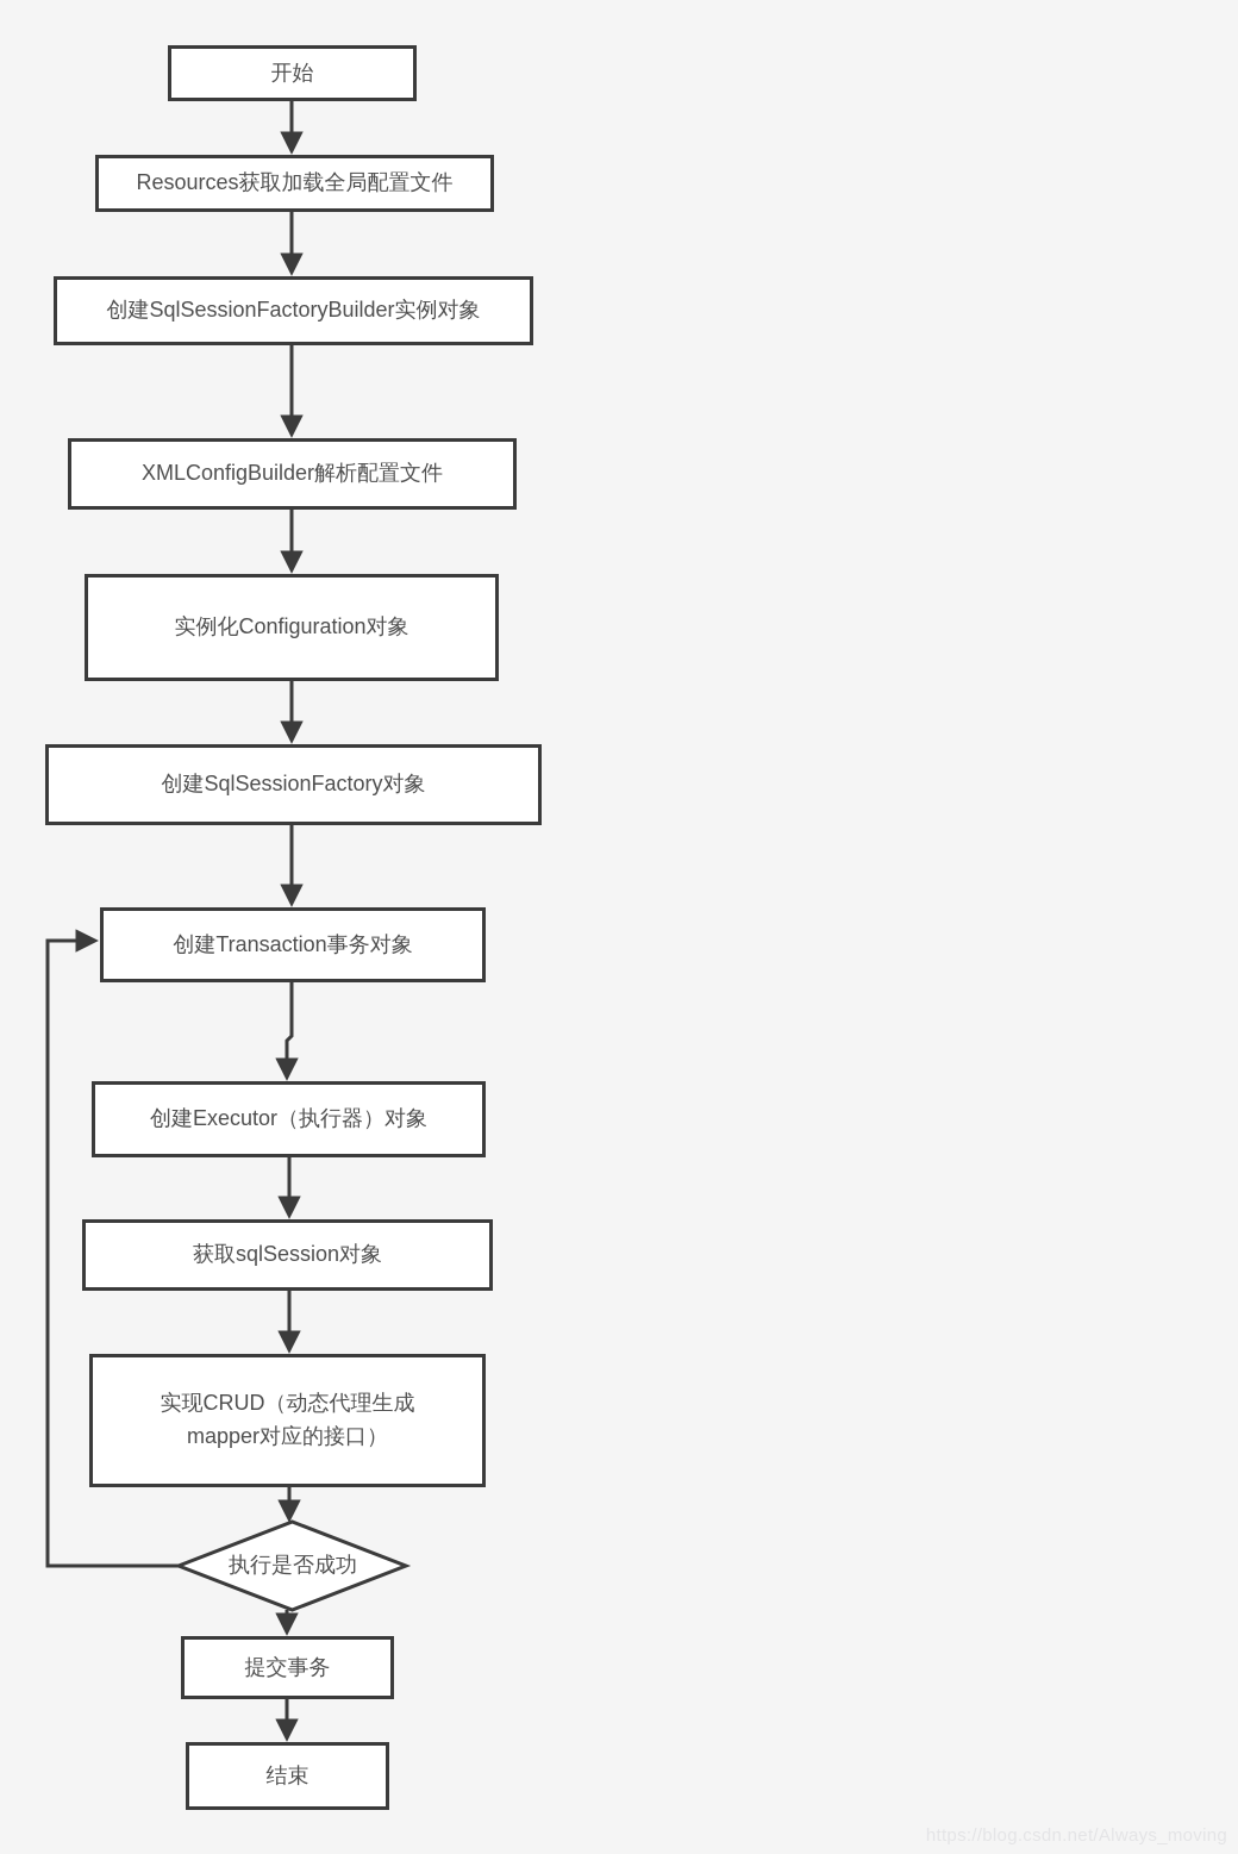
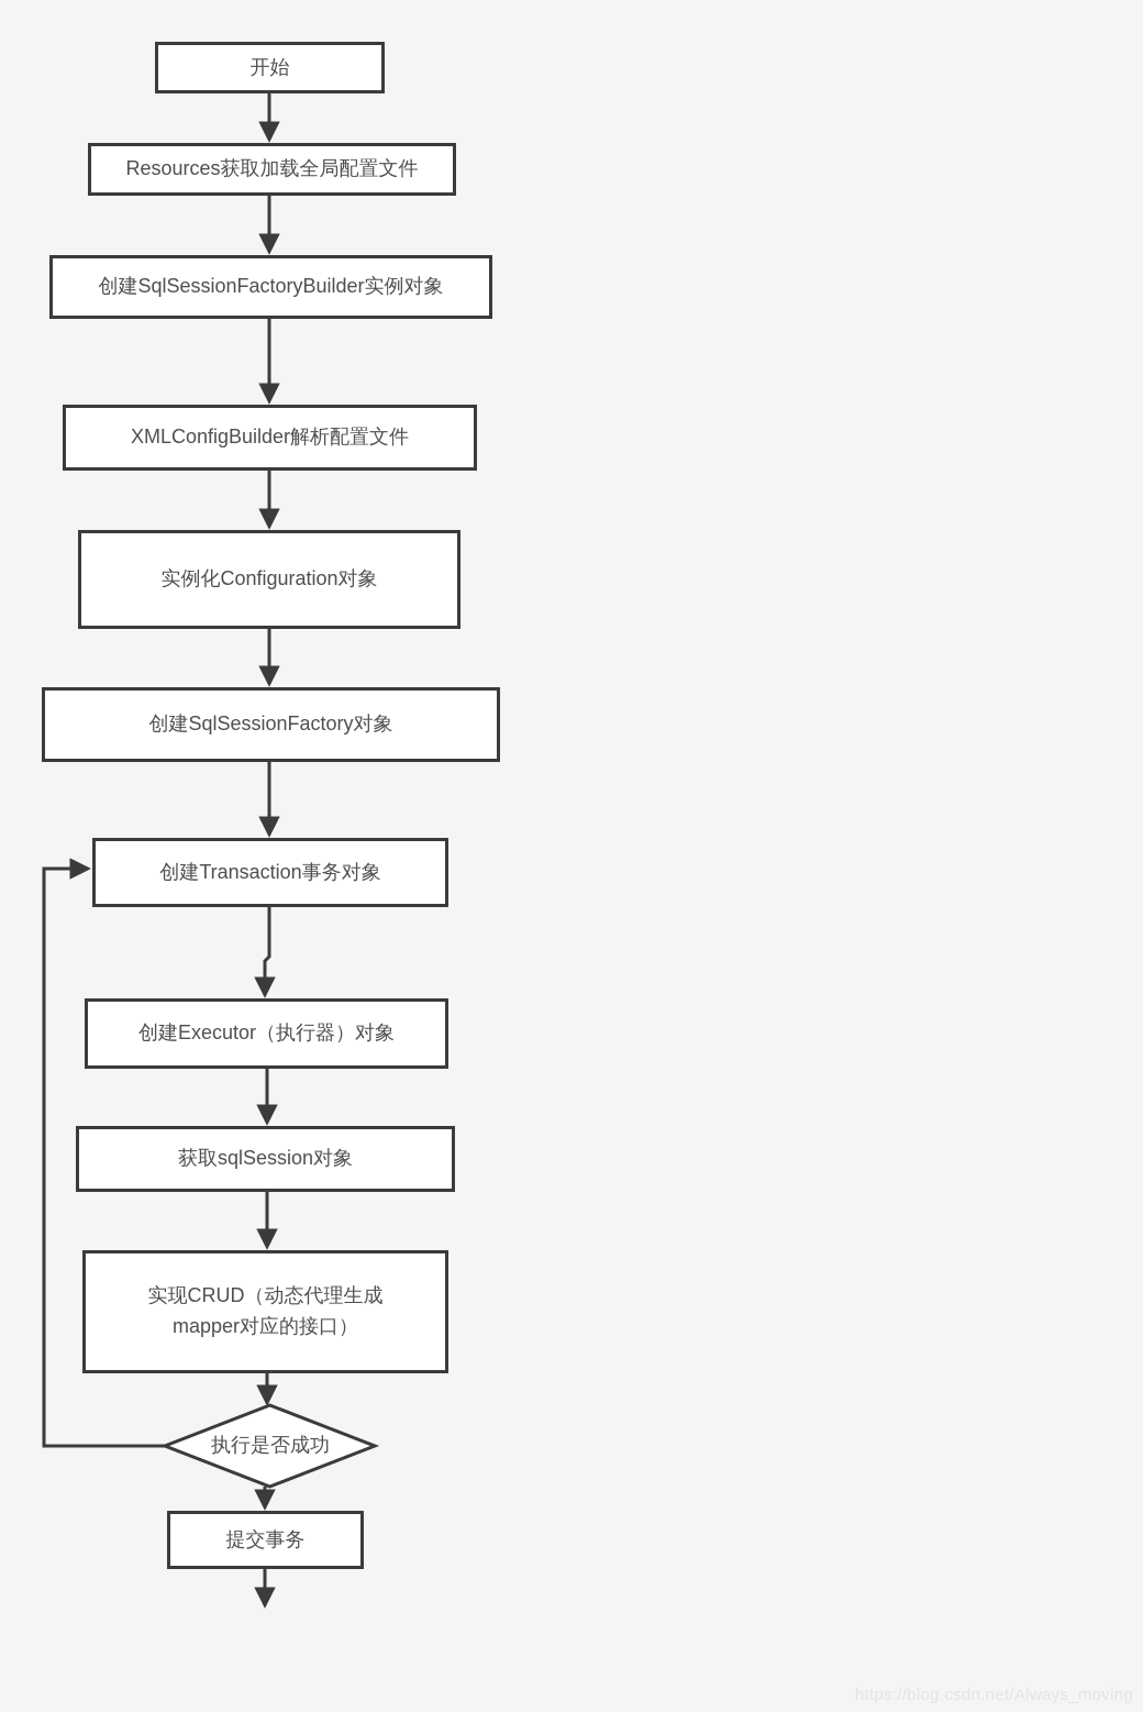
  开始
  Resources获取加载全局配置文件
  创建SqlSessionFactoryBuilder实例对象
  XMLConfigBuilder解析配置文件
  实例化Configuration对象
  创建SqlSessionFactory对象
  创建Transaction事务对象
  创建Executor（执行器）对象
  获取sqlSession对象
  实现CRUD（动态代理生成
  mapper对应的接口）
  执行是否成功
  提交事务
- 结束
